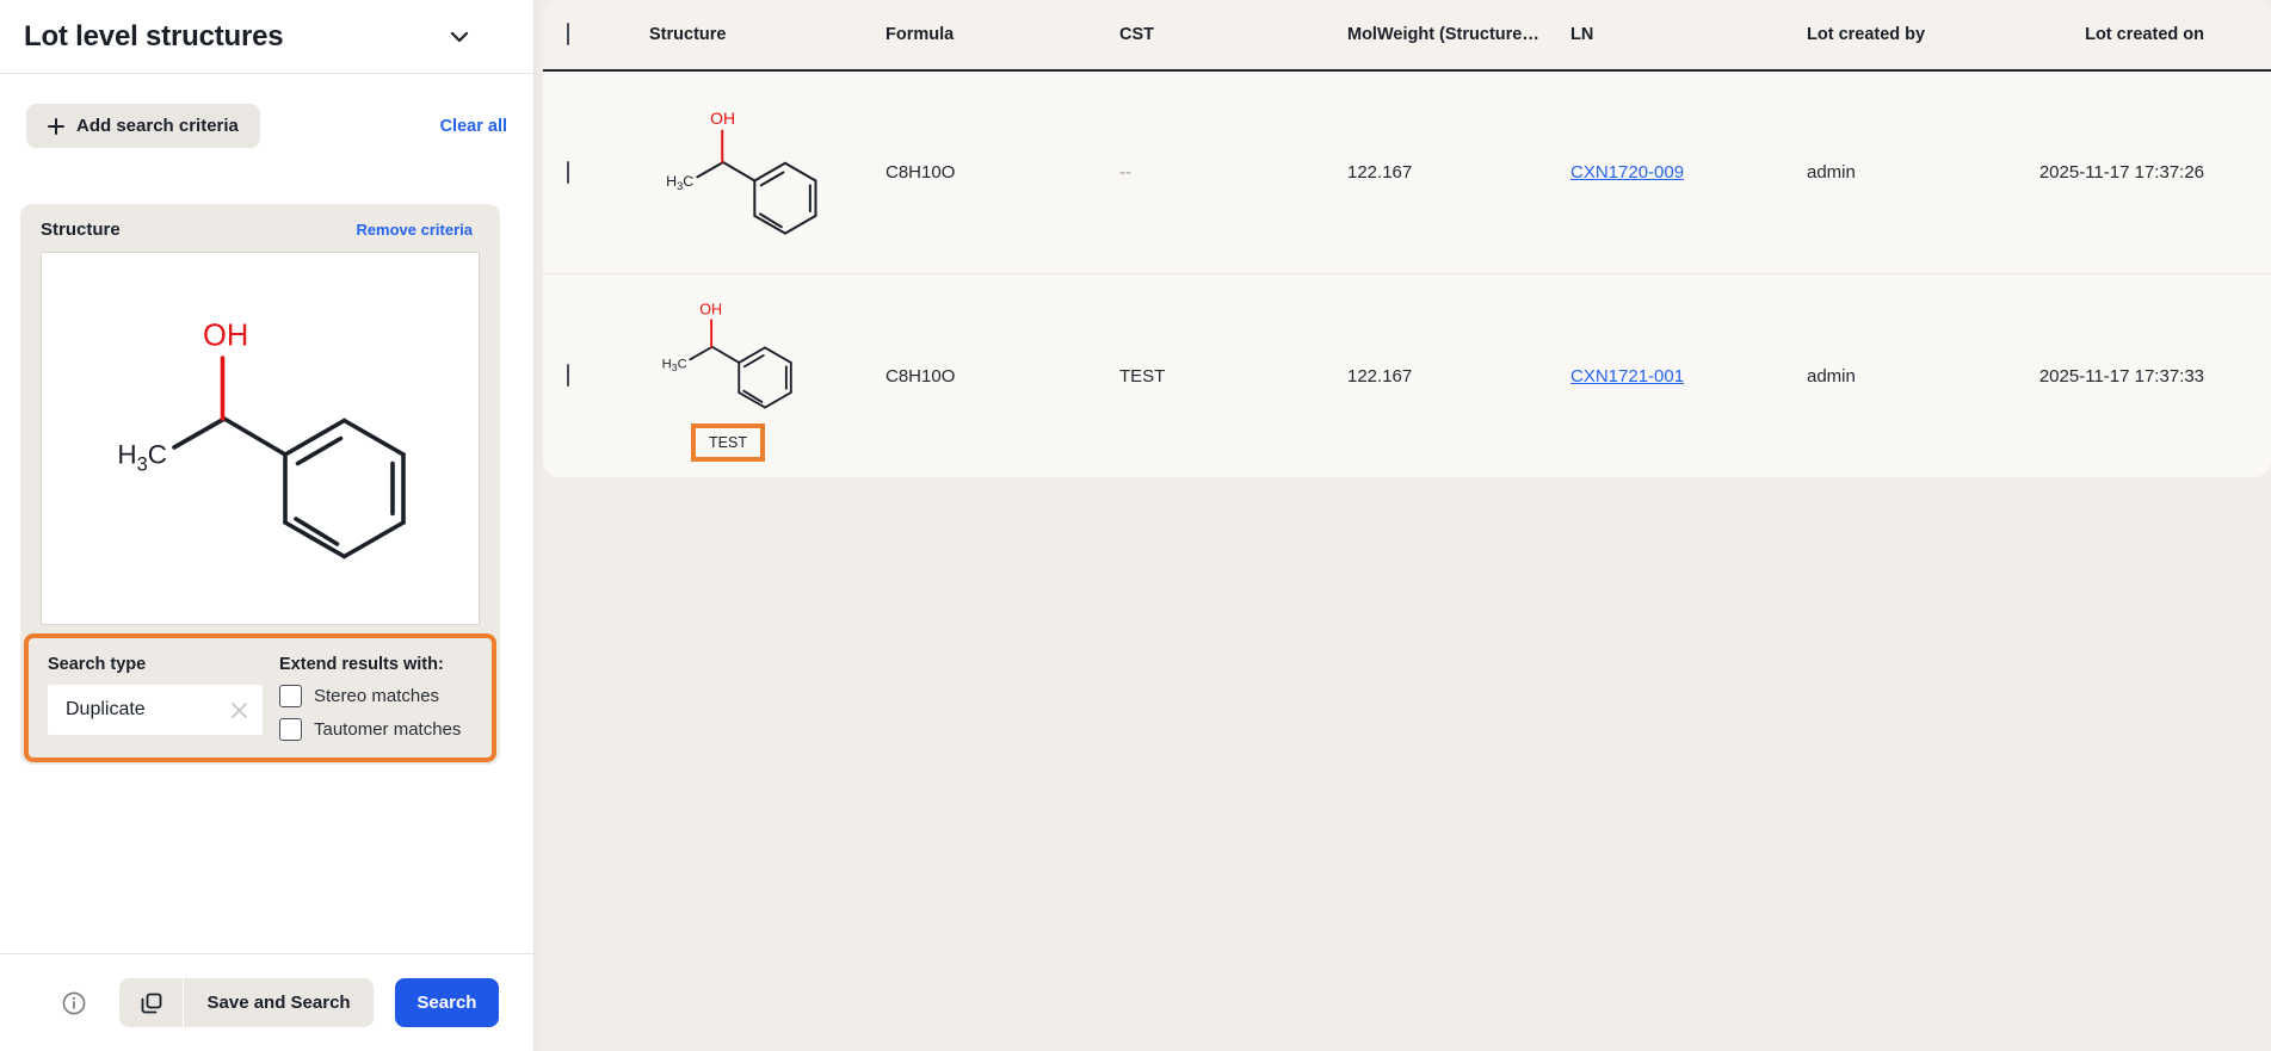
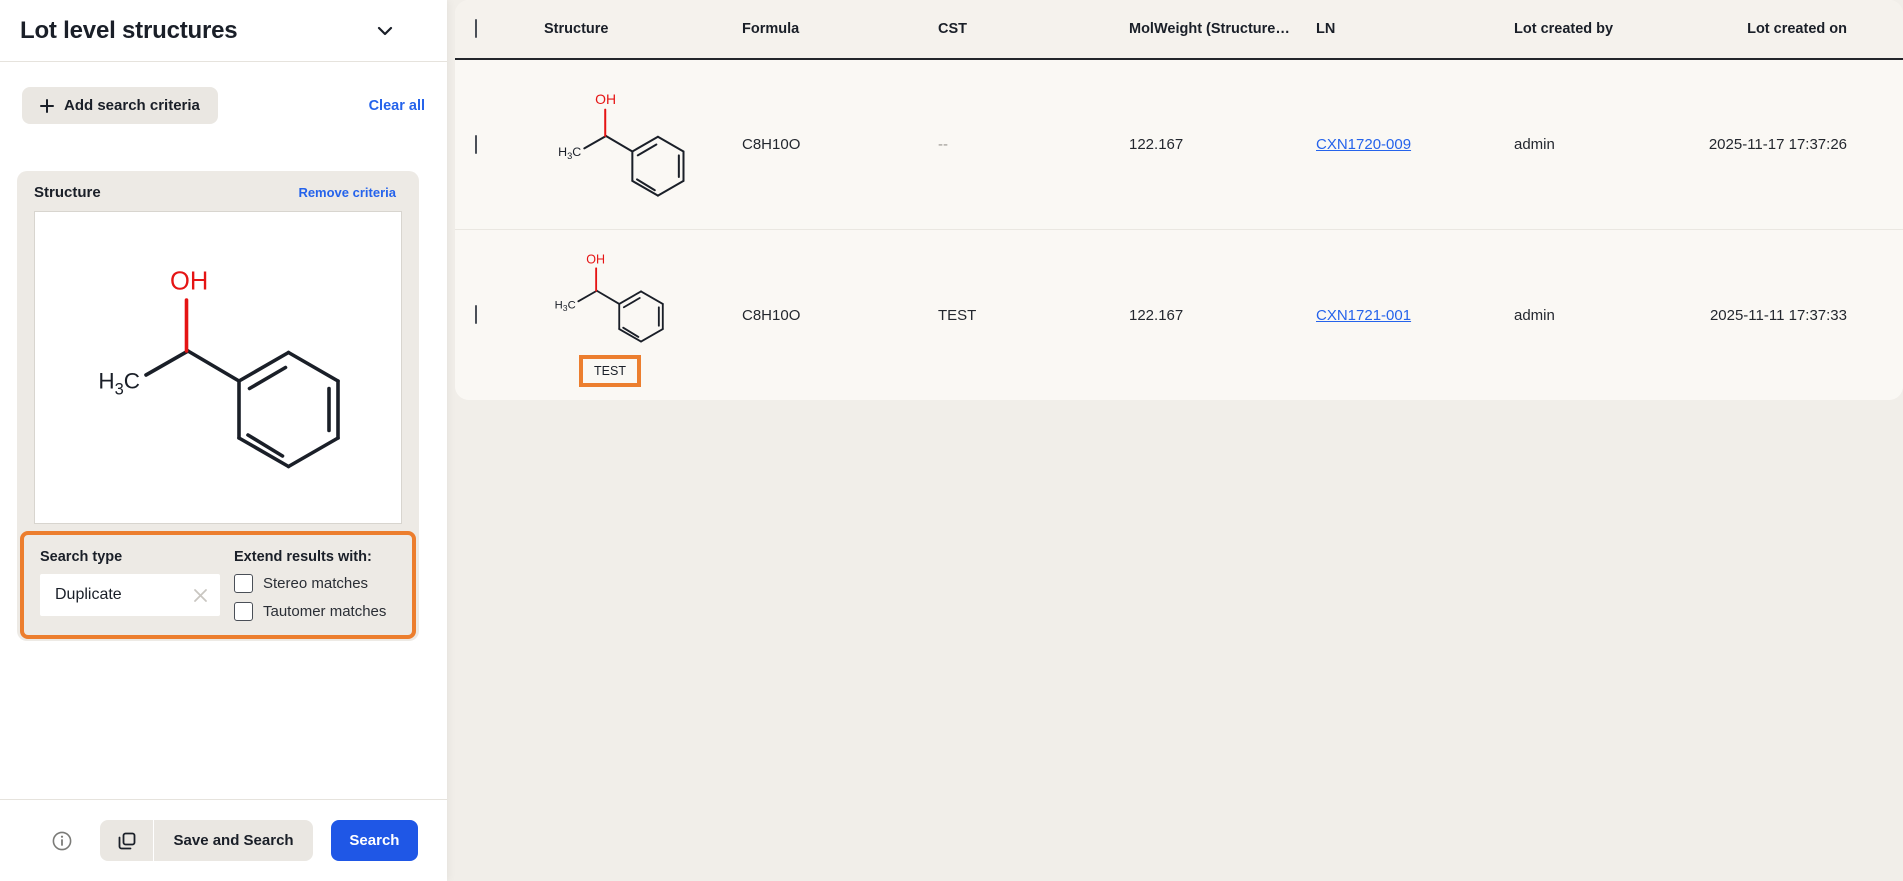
  Lot level structures
  Add search criteria
  Clear all
  Structure
  Remove criteria
  OH
  H3C
  Search type
  Duplicate
  Extend results with:
  Stereo matches
  Tautomer matches
  Save and Search
  Search
  Structure
  Formula
  CST
  MolWeight (Structure…
  LN
  Lot created by
  Lot created on
  OH
  H3C
  C8H10O
  --
  122.167
  CXN1720-009
  admin
  2025-11-17 17:37:26
  OH
  H3C
  TEST
  C8H10O
  TEST
  122.167
  CXN1721-001
  admin
- 2025-11-17 17:37:33
+ 2025-11-11 17:37:33
